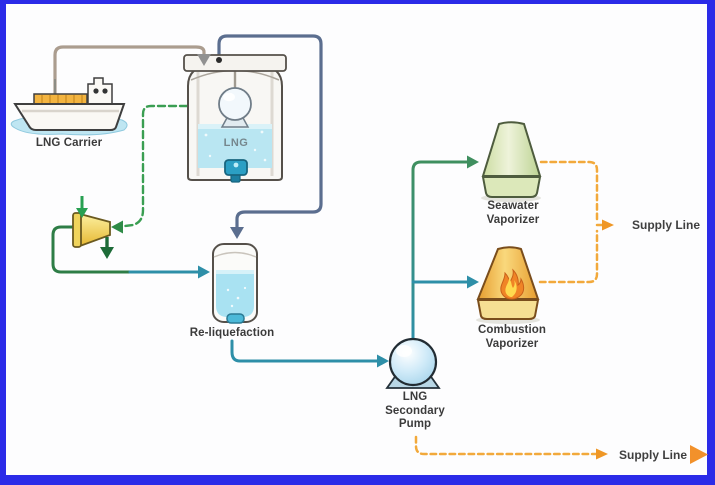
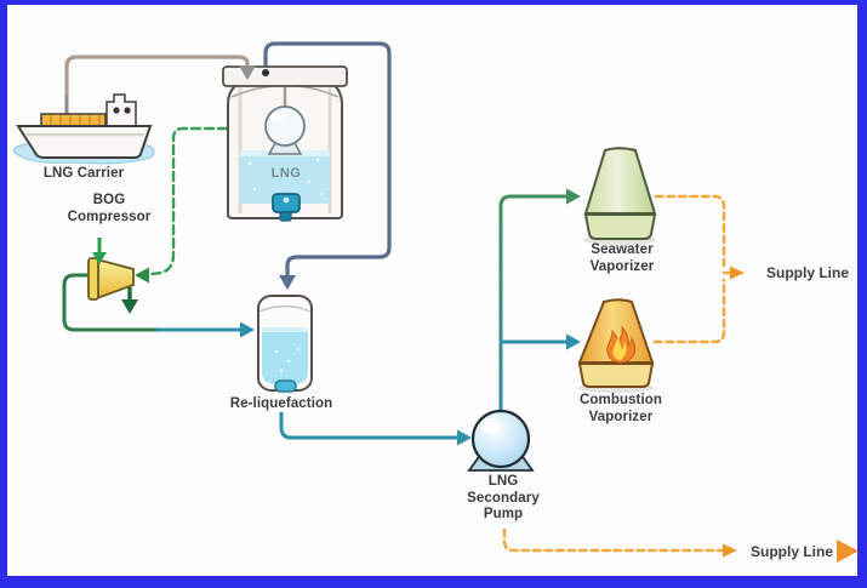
  LNG Carrier
+ BOG
+ Compressor
  LNG
  Re-liquefaction
  LNG
  Secondary
  Pump
  Seawater
  Vaporizer
  Combustion
  Vaporizer
  Supply Line
  Supply Line
